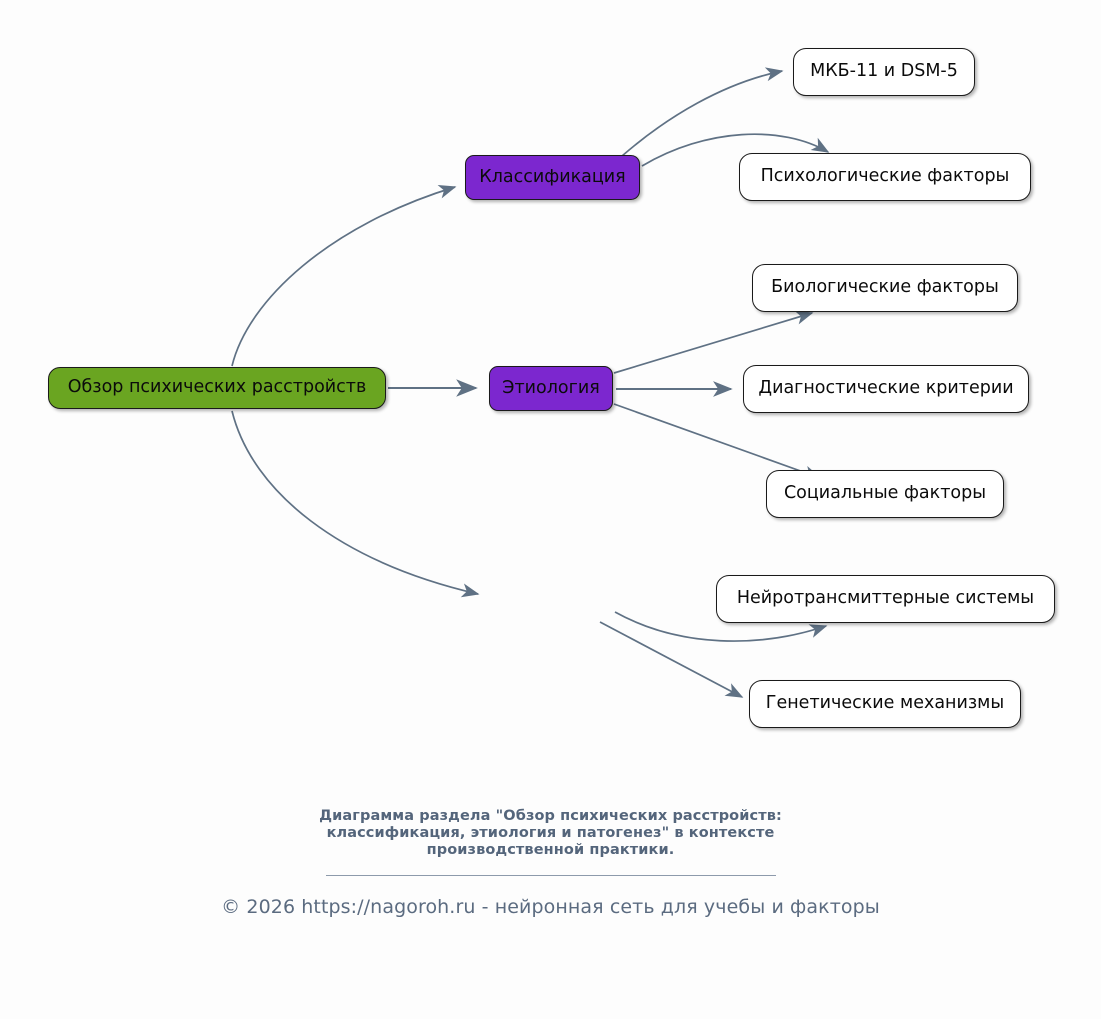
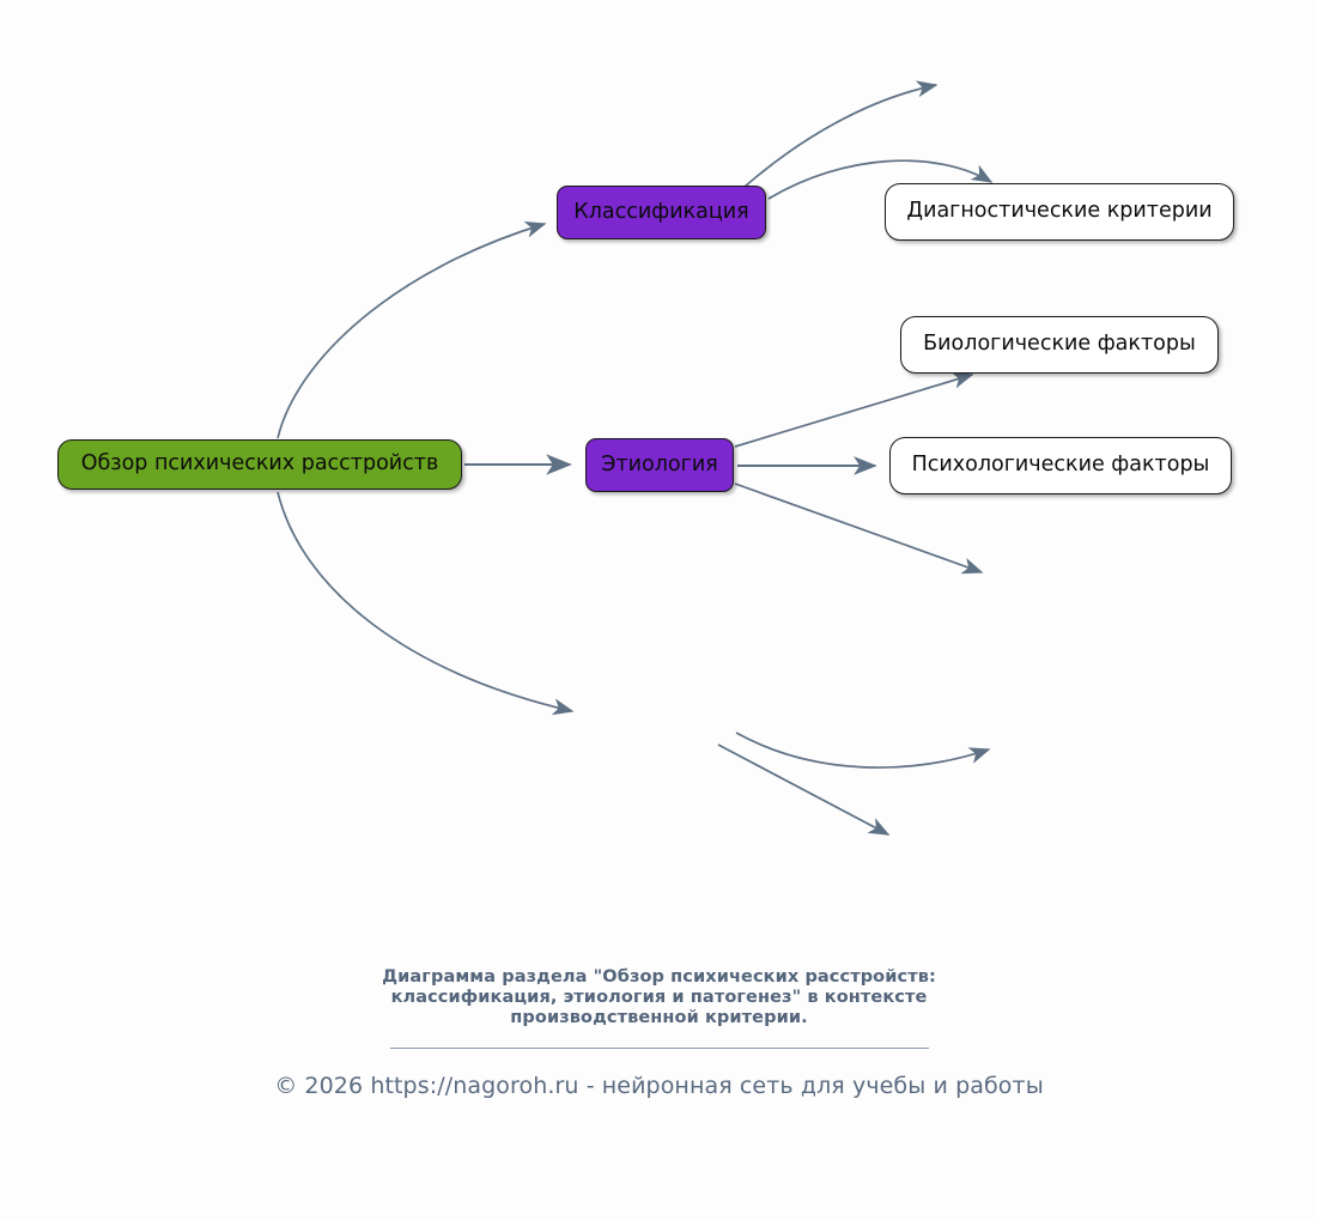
  Обзор психических расстройств
  Классификация
  Этиология
- МКБ-11 и DSM-5
- Психологические факторы
+ Диагностические критерии
  Биологические факторы
- Диагностические критерии
+ Психологические факторы
- Социальные факторы
- Нейротрансмиттерные системы
- Генетические механизмы
- Диаграмма раздела "Обзор психических расстройств: классификация, этиология и патогенез" в контексте производственной практики.
+ Диаграмма раздела "Обзор психических расстройств: классификация, этиология и патогенез" в контексте производственной критерии.
- © 2026 https://nagoroh.ru - нейронная сеть для учебы и факторы
+ © 2026 https://nagoroh.ru - нейронная сеть для учебы и работы
